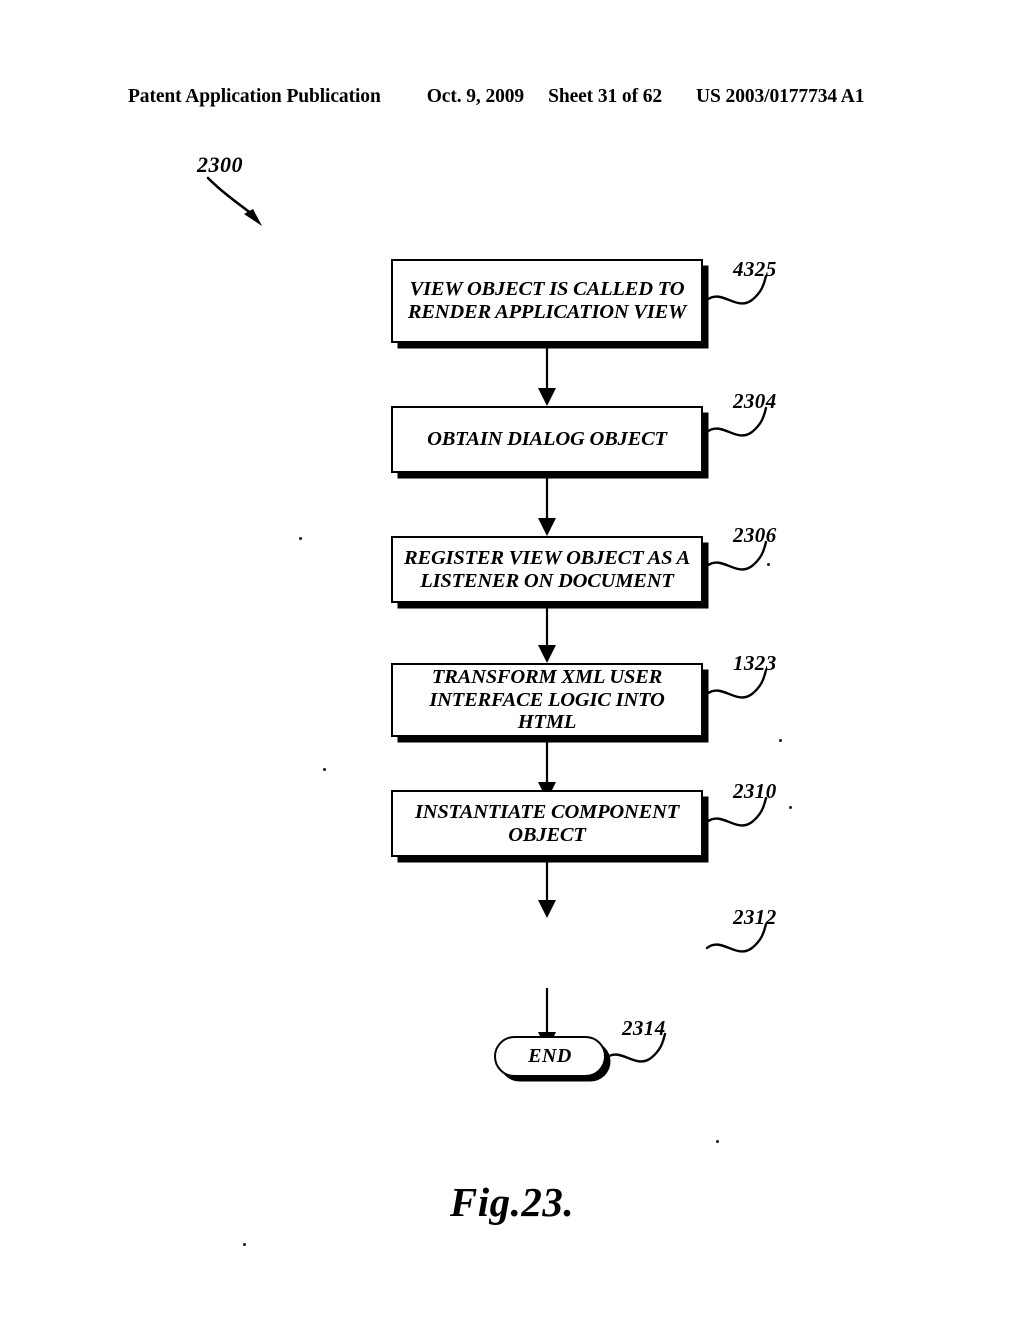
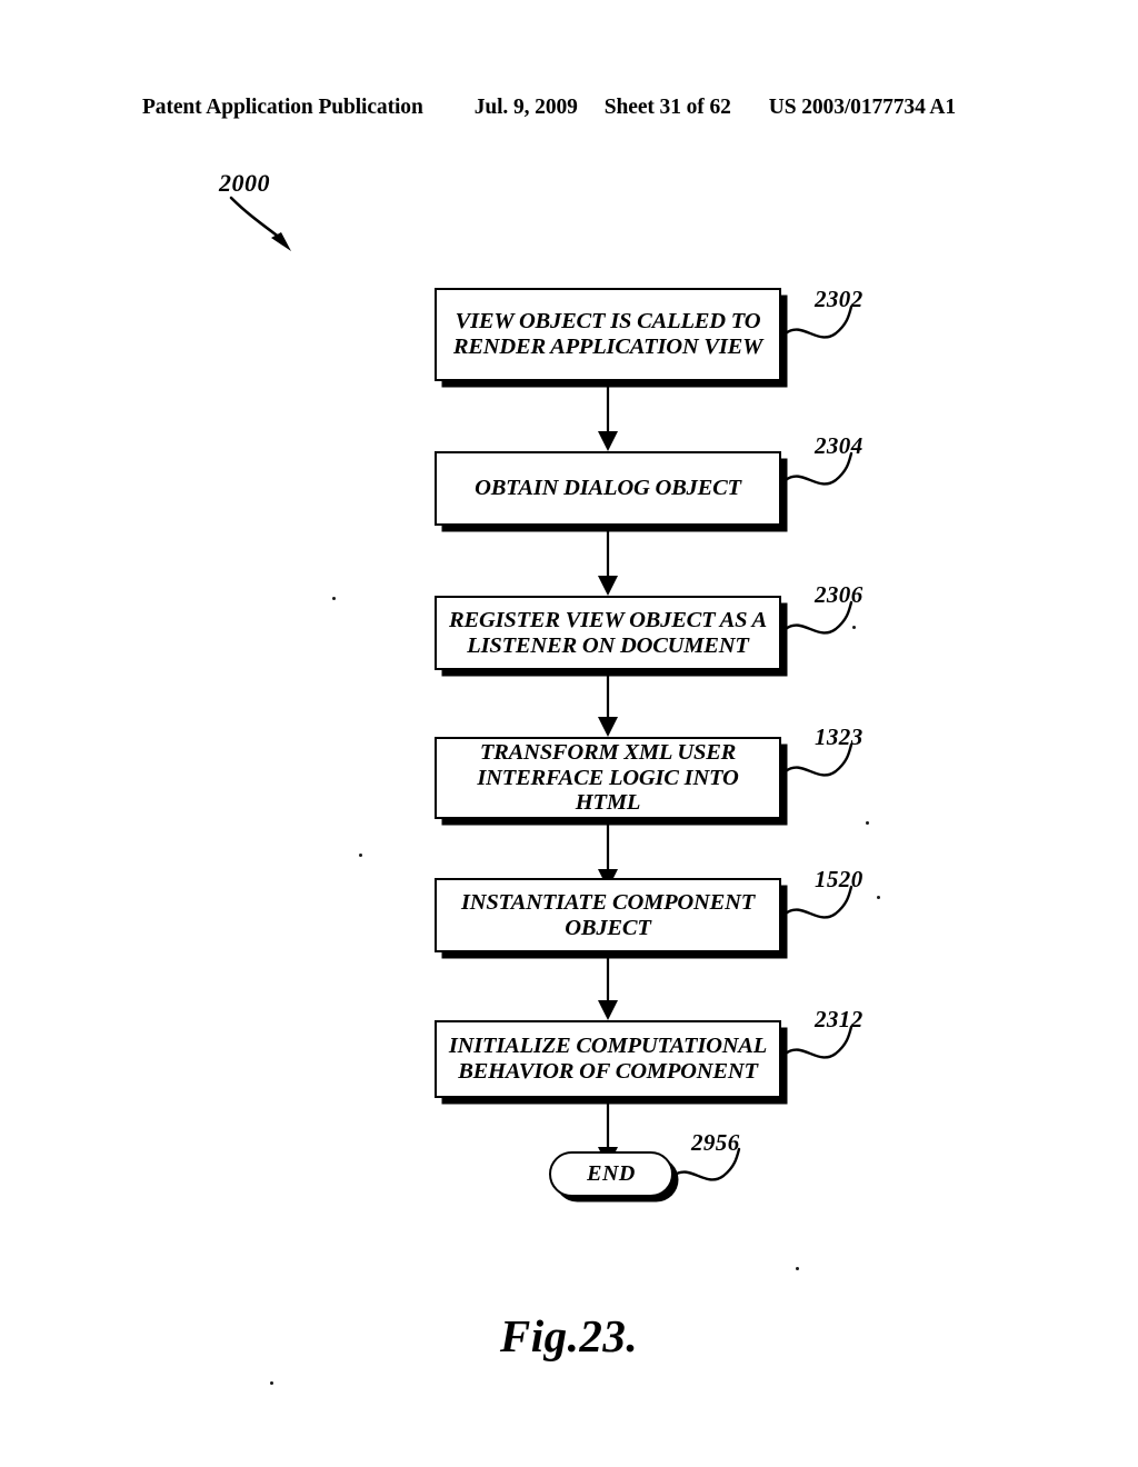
  Patent Application Publication
- Oct. 9, 2009
+ Jul. 9, 2009
  Sheet 31 of 62
  US 2003/0177734 A1
- 2300
+ 2000
  VIEW OBJECT IS CALLED TO
  RENDER APPLICATION VIEW
- 4325
+ 2302
  OBTAIN DIALOG OBJECT
  2304
  REGISTER VIEW OBJECT AS A
  LISTENER ON DOCUMENT
  2306
  TRANSFORM XML USER
  INTERFACE LOGIC INTO
  HTML
  1323
  INSTANTIATE COMPONENT
  OBJECT
- 2310
+ 1520
+ INITIALIZE COMPUTATIONAL
+ BEHAVIOR OF COMPONENT
  2312
  END
- 2314
+ 2956
  Fig.23.
